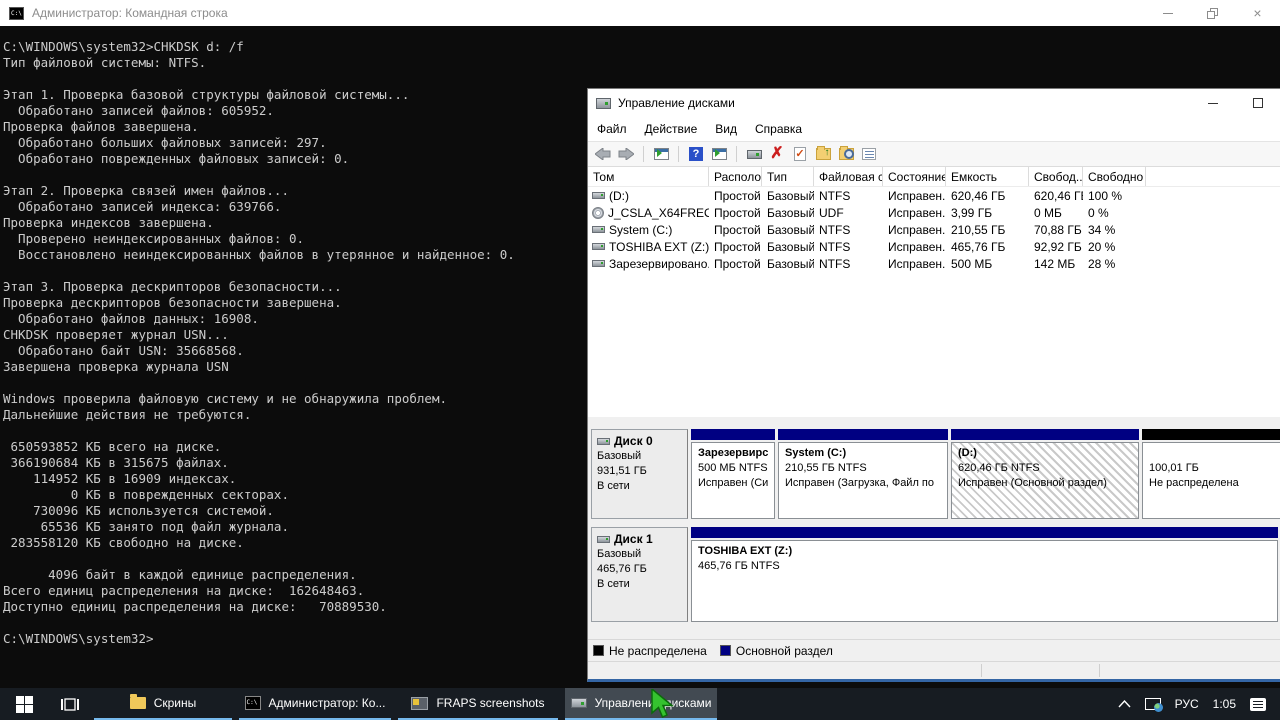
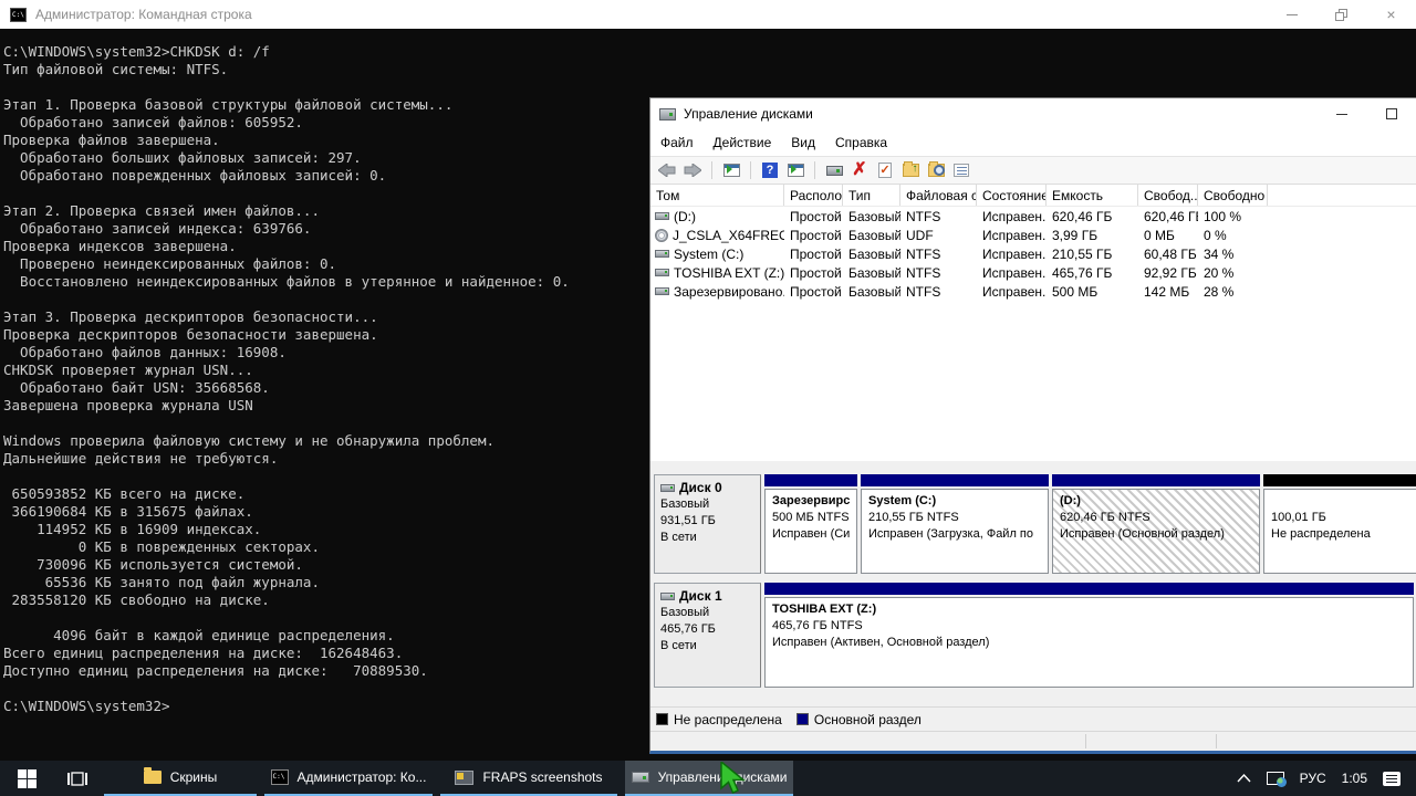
  Администратор: Командная строка
  ×
  C:\WINDOWS\system32>CHKDSK d: /f
  Тип файловой системы: NTFS.
  Этап 1. Проверка базовой структуры файловой системы...
  Обработано записей файлов: 605952.
  Проверка файлов завершена.
  Обработано больших файловых записей: 297.
  Обработано поврежденных файловых записей: 0.
  Этап 2. Проверка связей имен файлов...
  Обработано записей индекса: 639766.
  Проверка индексов завершена.
  Проверено неиндексированных файлов: 0.
  Восстановлено неиндексированных файлов в утерянное и найденное: 0.
  Этап 3. Проверка дескрипторов безопасности...
  Проверка дескрипторов безопасности завершена.
  Обработано файлов данных: 16908.
  CHKDSK проверяет журнал USN...
  Обработано байт USN: 35668568.
  Завершена проверка журнала USN
  Windows проверила файловую систему и не обнаружила проблем.
  Дальнейшие действия не требуются.
  650593852 КБ всего на диске.
  366190684 КБ в 315675 файлах.
  114952 КБ в 16909 индексах.
  0 КБ в поврежденных секторах.
  730096 КБ используется системой.
  65536 КБ занято под файл журнала.
  283558120 КБ свободно на диске.
  4096 байт в каждой единице распределения.
  Всего единиц распределения на диске: 162648463.
  Доступно единиц распределения на диске: 70889530.
  C:\WINDOWS\system32>
  Управление дисками
  Файл
  Действие
  Вид
  Справка
  ?
  ✗
  ✓
  Том
  Располо
  Тип
  Файловая с
  Состояние
  Емкость
  Свобод..
  Свободно
  (D:)
  Простой
  Базовый
  NTFS
  Исправен.
  620,46 ГБ
  620,46 Г
  100 %
  J_CSLA_X64FREO
  Простой
  Базовый
  UDF
  Исправен.
  3,99 ГБ
  0 МБ
  0 %
  System (C:)
  Простой
  Базовый
  NTFS
  Исправен.
  210,55 ГБ
- 70,88 ГБ
+ 60,48 ГБ
  34 %
  TOSHIBA EXT (Z:)
  Простой
  Базовый
  NTFS
  Исправен.
  465,76 ГБ
  92,92 ГБ
  20 %
  Зарезервировано
  Простой
  Базовый
  NTFS
  Исправен.
  500 МБ
  142 МБ
  28 %
  Диск 0
  Базовый
  931,51 ГБ
  В сети
  Зарезервирс
  500 МБ NTFS
  Исправен (Си
  System (C:)
  210,55 ГБ NTFS
  Исправен (Загрузка, Файл по
  (D:)
  620,46 ГБ NTFS
  Исправен (Основной раздел)
  100,01 ГБ
  Не распределена
  Диск 1
  Базовый
  465,76 ГБ
  В сети
  TOSHIBA EXT (Z:)
  465,76 ГБ NTFS
+ Исправен (Активен, Основной раздел)
  Не распределена
  Основной раздел
  Скрины
  Администратор: Ко...
  FRAPS screenshots
  Управленисками
  РУС
  1:05
